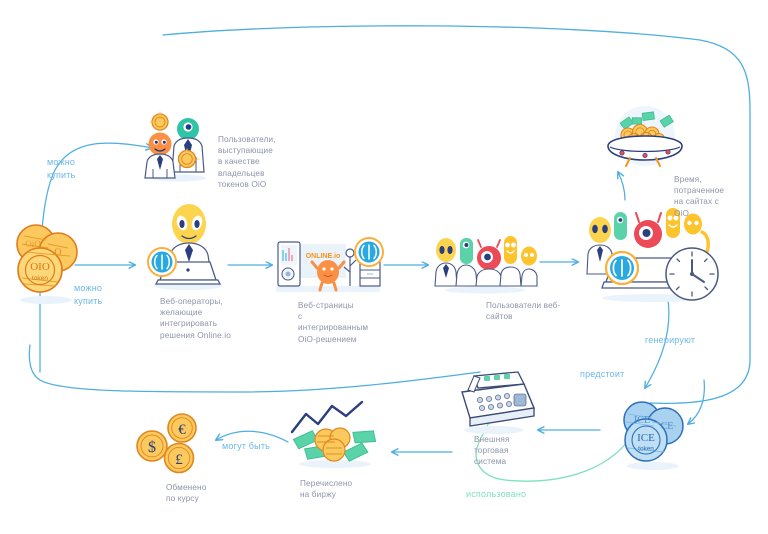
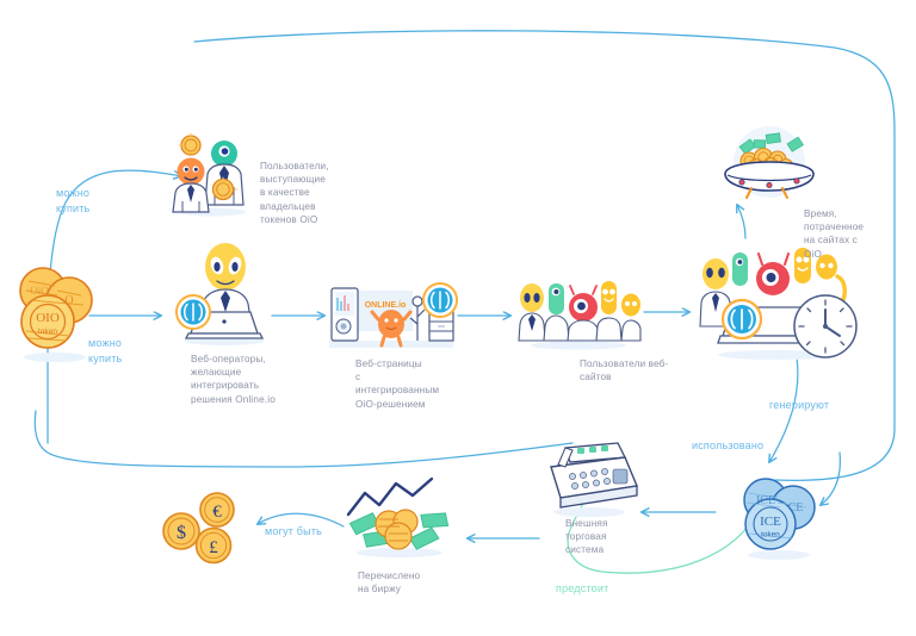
  OIO
  O
  OiO
  ICE
  ICE
  CE
  $
  €
  £
  Пользователи,
  выступающие
  в качестве
  владельцев
  токенов OiO
  Веб-операторы,
  желающие
  интегрировать
  решения Online.io
  Веб-страницы
  с
  интегрированным
  OiO-решением
  Пользователи веб-
  сайтов
  Время,
  потраченное
  на сайтах с
  OiO
  Внешняя
  торговая
  система
  Перечислено
  на биржу
- Обменено
- по курсу
  можно
  купить
  можно
  купить
  генерируют
- предстоит
+ использовано
  могут быть
- использовано
+ предстоит
